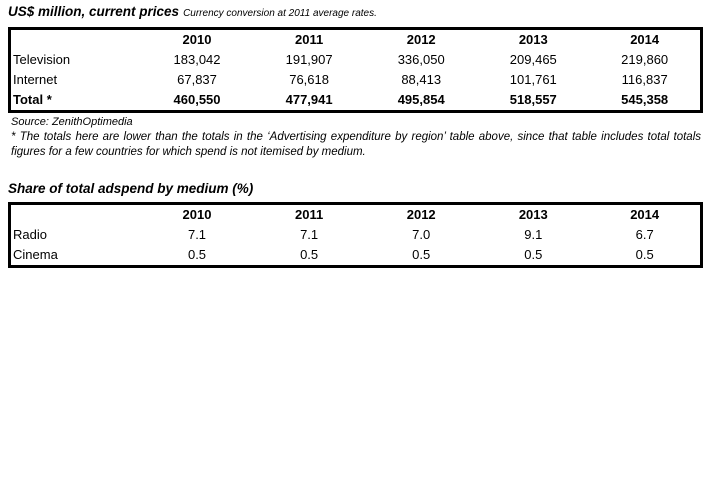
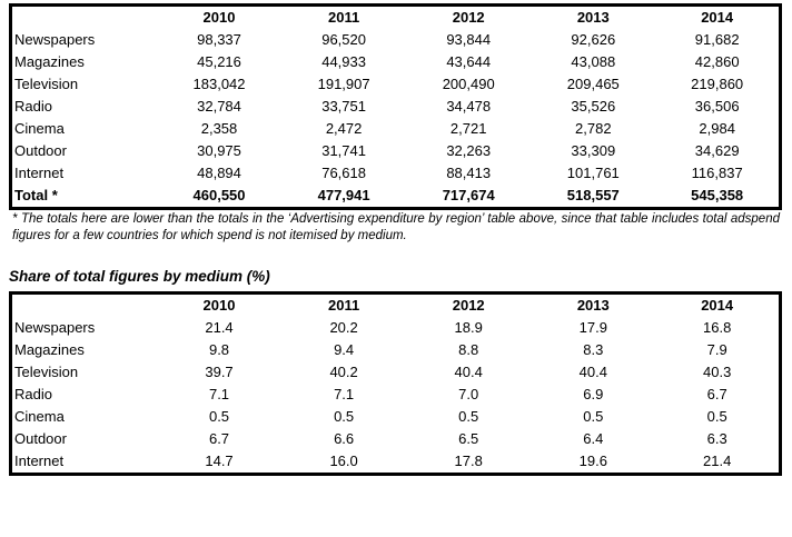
- US$ million, current prices Currency conversion at 2011 average rates.
  	2010	2011	2012	2013	2014
+ Newspapers	98,337	96,520	93,844	92,626	91,682
+ Magazines	45,216	44,933	43,644	43,088	42,860
- Television	183,042	191,907	336,050	209,465	219,860
+ Television	183,042	191,907	200,490	209,465	219,860
+ Radio	32,784	33,751	34,478	35,526	36,506
+ Cinema	2,358	2,472	2,721	2,782	2,984
+ Outdoor	30,975	31,741	32,263	33,309	34,629
- Internet	67,837	76,618	88,413	101,761	116,837
+ Internet	48,894	76,618	88,413	101,761	116,837
- Total *	460,550	477,941	495,854	518,557	545,358
+ Total *	460,550	477,941	717,674	518,557	545,358
- Source: ZenithOptimedia
- * The totals here are lower than the totals in the ‘Advertising expenditure by region’ table above, since that table includes total totals figures for a few countries for which spend is not itemised by medium.
+ * The totals here are lower than the totals in the ‘Advertising expenditure by region’ table above, since that table includes total adspend figures for a few countries for which spend is not itemised by medium.
- Share of total adspend by medium (%)
+ Share of total figures by medium (%)
  	2010	2011	2012	2013	2014
+ Newspapers	21.4	20.2	18.9	17.9	16.8
+ Magazines	9.8	9.4	8.8	8.3	7.9
+ Television	39.7	40.2	40.4	40.4	40.3
- Radio	7.1	7.1	7.0	9.1	6.7
+ Radio	7.1	7.1	7.0	6.9	6.7
  Cinema	0.5	0.5	0.5	0.5	0.5
+ Outdoor	6.7	6.6	6.5	6.4	6.3
+ Internet	14.7	16.0	17.8	19.6	21.4
